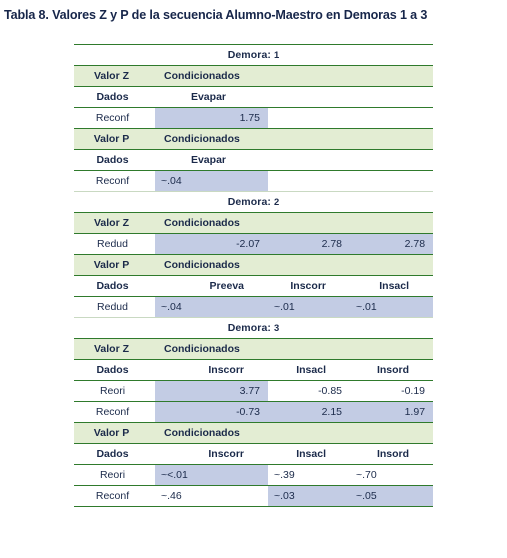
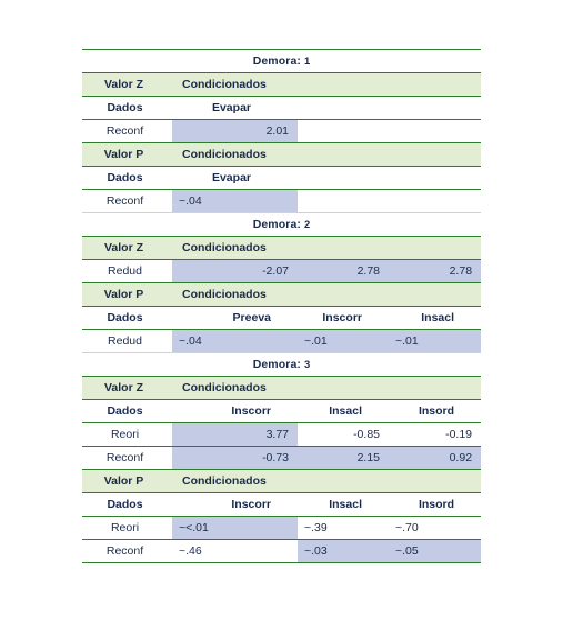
- Tabla 8. Valores Z y P de la secuencia Alumno-Maestro en Demoras 1 a 3
  Demora: 1
  Valor Z	Condicionados
  Dados	Evapar
- Reconf	1.75
+ Reconf	2.01
  Valor P	Condicionados
  Dados	Evapar
  Reconf	~.04
  Demora: 2
  Valor Z	Condicionados
  Redud	-2.07	2.78	2.78
  Valor P	Condicionados
  Dados	Preeva	Inscorr	Insacl
  Redud	~.04	~.01	~.01
  Demora: 3
  Valor Z	Condicionados
  Dados	Inscorr	Insacl	Insord
  Reori	3.77	-0.85	-0.19
- Reconf	-0.73	2.15	1.97
+ Reconf	-0.73	2.15	0.92
  Valor P	Condicionados
  Dados	Inscorr	Insacl	Insord
  Reori	~<.01	~.39	~.70
  Reconf	~.46	~.03	~.05
